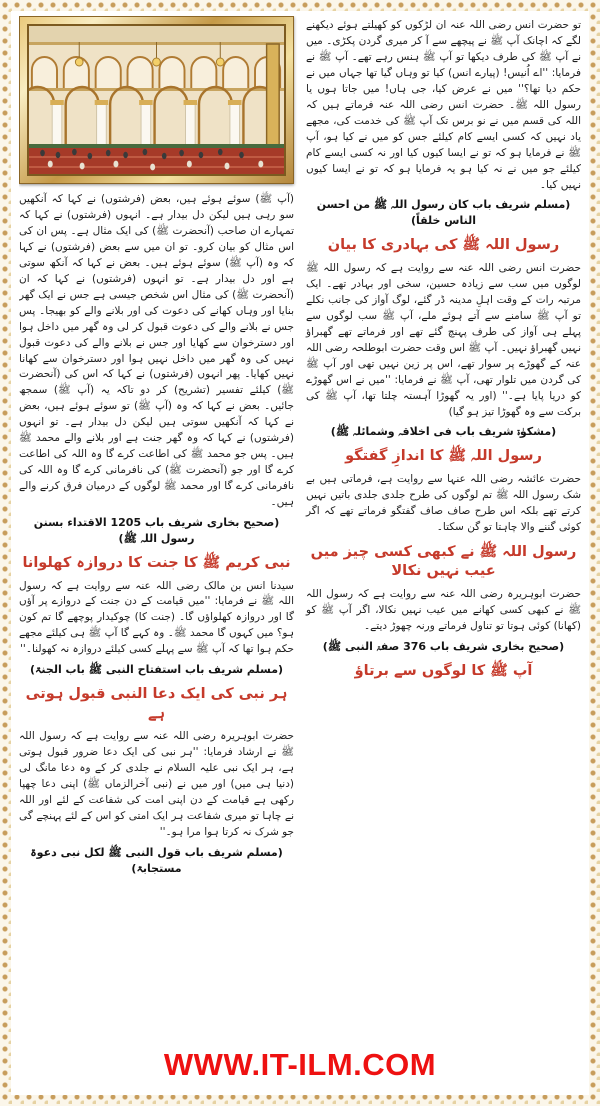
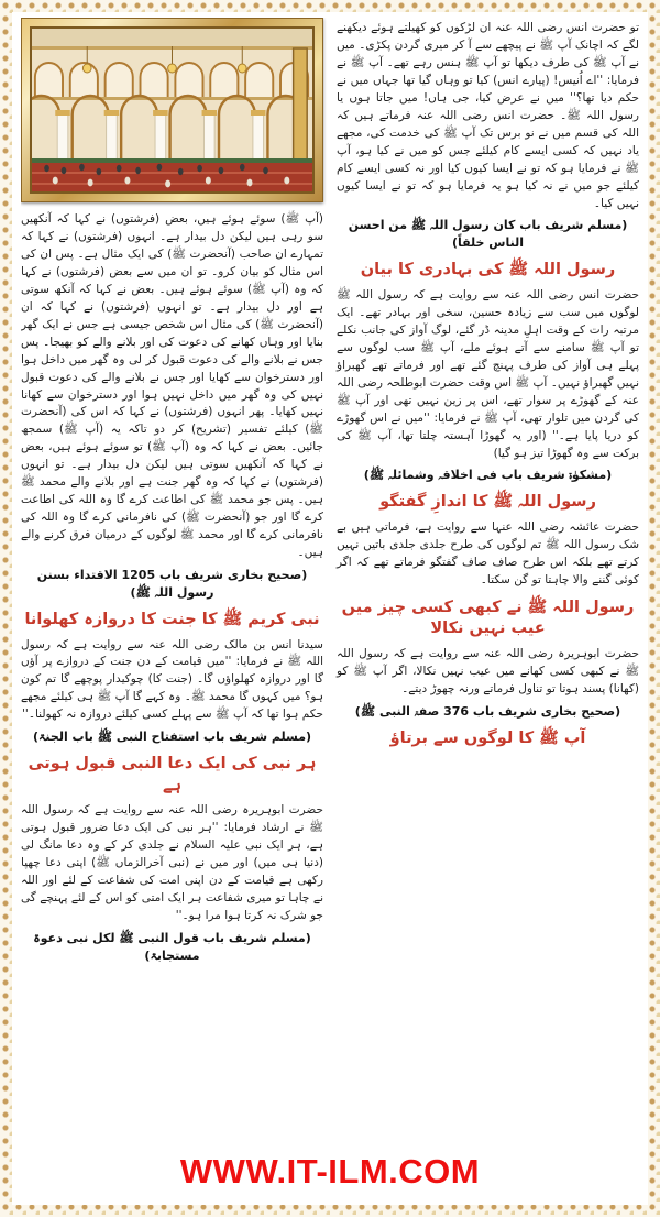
  تو حضرت انس رضی اللہ عنہ ان لڑکوں کو کھیلتے ہوئے دیکھنے لگے کہ اچانک آپ ﷺ نے پیچھے سے آ کر میری گردن پکڑی۔ میں نے آپ ﷺ کی طرف دیکھا تو آپ ﷺ ہنس رہے تھے۔ آپ ﷺ نے فرمایا: ''اے اُنیس! (پیارے انس) کیا تو وہاں گیا تھا جہاں میں نے حکم دیا تھا؟'' میں نے عرض کیا، جی ہاں! میں جاتا ہوں یا رسول اللہ ﷺ۔ حضرت انس رضی اللہ عنہ فرماتے ہیں کہ اللہ کی قسم میں نے نو برس تک آپ ﷺ کی خدمت کی، مجھے یاد نہیں کہ کسی ایسے کام کیلئے جس کو میں نے کیا ہو، آپ ﷺ نے فرمایا ہو کہ تو نے ایسا کیوں کیا اور نہ کسی ایسے کام کیلئے جو میں نے نہ کیا ہو یہ فرمایا ہو کہ تو نے ایسا کیوں نہیں کیا۔
  (مسلم شریف باب کان رسول اللہ ﷺ من احسن الناس خلقاً)
  رسول اللہ ﷺ کی بہادری کا بیان
  حضرت انس رضی اللہ عنہ سے روایت ہے کہ رسول اللہ ﷺ لوگوں میں سب سے زیادہ حسین، سخی اور بہادر تھے۔ ایک مرتبہ رات کے وقت اہلِ مدینہ ڈر گئے، لوگ آواز کی جانب نکلے تو آپ ﷺ سامنے سے آتے ہوئے ملے، آپ ﷺ سب لوگوں سے پہلے ہی آواز کی طرف پہنچ گئے تھے اور فرماتے تھے گھبراؤ نہیں گھبراؤ نہیں۔ آپ ﷺ اس وقت حضرت ابوطلحہ رضی اللہ عنہ کے گھوڑے پر سوار تھے، اس پر زین نہیں تھی اور آپ ﷺ کی گردن میں تلوار تھی، آپ ﷺ نے فرمایا: ''میں نے اس گھوڑے کو دریا پایا ہے۔'' (اور یہ گھوڑا آہستہ چلتا تھا، آپ ﷺ کی برکت سے وہ گھوڑا تیز ہو گیا)
  (مشکوٰۃ شریف باب فی اخلاقہ وشمائلہ ﷺ)
  رسول اللہ ﷺ کا اندازِ گفتگو
  حضرت عائشہ رضی اللہ عنہا سے روایت ہے، فرماتی ہیں بے شک رسول اللہ ﷺ تم لوگوں کی طرح جلدی جلدی باتیں نہیں کرتے تھے بلکہ اس طرح صاف صاف گفتگو فرماتے تھے کہ اگر کوئی گننے والا چاہتا تو گن سکتا۔
  رسول اللہ ﷺ نے کبھی کسی چیز میں عیب نہیں نکالا
- حضرت ابوہریرہ رضی اللہ عنہ سے روایت ہے کہ رسول اللہ ﷺ نے کبھی کسی کھانے میں عیب نہیں نکالا، اگر آپ ﷺ کو (کھانا) کوئی ہوتا تو تناول فرماتے ورنہ چھوڑ دیتے۔
+ حضرت ابوہریرہ رضی اللہ عنہ سے روایت ہے کہ رسول اللہ ﷺ نے کبھی کسی کھانے میں عیب نہیں نکالا، اگر آپ ﷺ کو (کھانا) پسند ہوتا تو تناول فرماتے ورنہ چھوڑ دیتے۔
  (صحیح بخاری شریف باب 376 صفۃ النبی ﷺ)
  آپ ﷺ کا لوگوں سے برتاؤ
  (آپ ﷺ) سوئے ہوئے ہیں، بعض (فرشتوں) نے کہا کہ آنکھیں سو رہی ہیں لیکن دل بیدار ہے۔ انہوں (فرشتوں) نے کہا کہ تمہارے ان صاحب (آنحضرت ﷺ) کی ایک مثال ہے۔ پس ان کی اس مثال کو بیان کرو۔ تو ان میں سے بعض (فرشتوں) نے کہا کہ وہ (آپ ﷺ) سوئے ہوئے ہیں۔ بعض نے کہا کہ آنکھ سوتی ہے اور دل بیدار ہے۔ تو انہوں (فرشتوں) نے کہا کہ ان (آنحضرت ﷺ) کی مثال اس شخص جیسی ہے جس نے ایک گھر بنایا اور وہاں کھانے کی دعوت کی اور بلانے والے کو بھیجا۔ پس جس نے بلانے والے کی دعوت قبول کر لی وہ گھر میں داخل ہوا اور دسترخوان سے کھایا اور جس نے بلانے والے کی دعوت قبول نہیں کی وہ گھر میں داخل نہیں ہوا اور دسترخوان سے کھانا نہیں کھایا۔ پھر انہوں (فرشتوں) نے کہا کہ اس کی (آنحضرت ﷺ) کیلئے تفسیر (تشریح) کر دو تاکہ یہ (آپ ﷺ) سمجھ جائیں۔ بعض نے کہا کہ وہ (آپ ﷺ) تو سوئے ہوئے ہیں، بعض نے کہا کہ آنکھیں سوتی ہیں لیکن دل بیدار ہے۔ تو انہوں (فرشتوں) نے کہا کہ وہ گھر جنت ہے اور بلانے والے محمد ﷺ ہیں۔ پس جو محمد ﷺ کی اطاعت کرے گا وہ اللہ کی اطاعت کرے گا اور جو (آنحضرت ﷺ) کی نافرمانی کرے گا وہ اللہ کی نافرمانی کرے گا اور محمد ﷺ لوگوں کے درمیان فرق کرنے والے ہیں۔
  (صحیح بخاری شریف باب 1205 الاقتداء بسنن رسول اللہ ﷺ)
  نبی کریم ﷺ کا جنت کا دروازہ کھلوانا
  سیدنا انس بن مالک رضی اللہ عنہ سے روایت ہے کہ رسول اللہ ﷺ نے فرمایا: ''میں قیامت کے دن جنت کے دروازے پر آؤں گا اور دروازہ کھلواؤں گا۔ (جنت کا) چوکیدار پوچھے گا تم کون ہو؟ میں کہوں گا محمد ﷺ۔ وہ کہے گا آپ ﷺ ہی کیلئے مجھے حکم ہوا تھا کہ آپ ﷺ سے پہلے کسی کیلئے دروازہ نہ کھولنا۔''
  (مسلم شریف باب استفتاح النبی ﷺ باب الجنۃ)
  ہر نبی کی ایک دعا النبی قبول ہوتی ہے
  حضرت ابوہریرہ رضی اللہ عنہ سے روایت ہے کہ رسول اللہ ﷺ نے ارشاد فرمایا: ''ہر نبی کی ایک دعا ضرور قبول ہوتی ہے، ہر ایک نبی علیہ السلام نے جلدی کر کے وہ دعا مانگ لی (دنیا ہی میں) اور میں نے (نبی آخرالزماں ﷺ) اپنی دعا چھپا رکھی ہے قیامت کے دن اپنی امت کی شفاعت کے لئے اور اللہ نے چاہا تو میری شفاعت ہر ایک امتی کو اس کے لئے پہنچے گی جو شرک نہ کرتا ہوا مرا ہو۔''
  (مسلم شریف باب قول النبی ﷺ لکل نبی دعوۃ مستجابۃ)
  WWW.IT-ILM.COM
